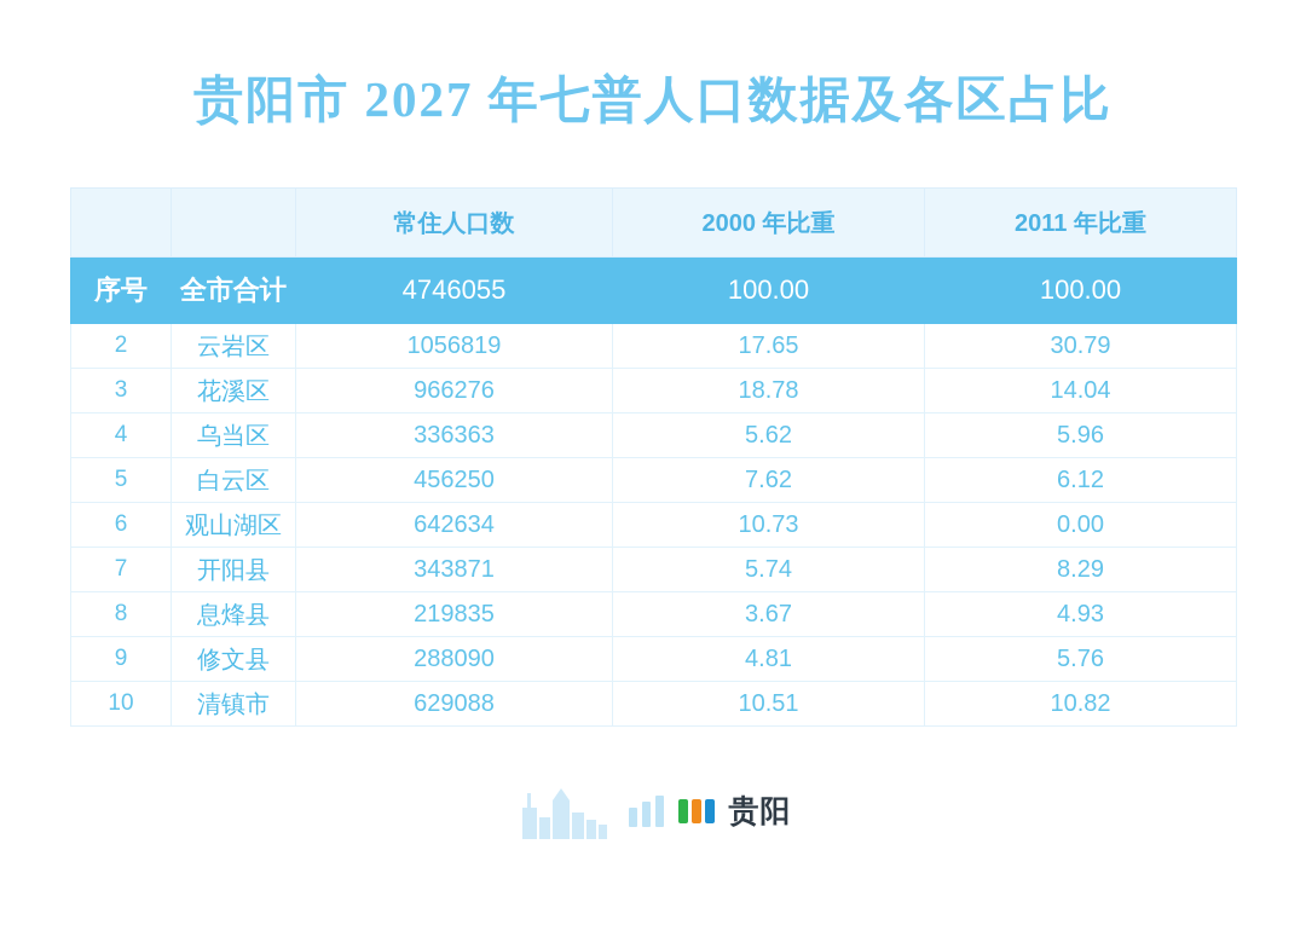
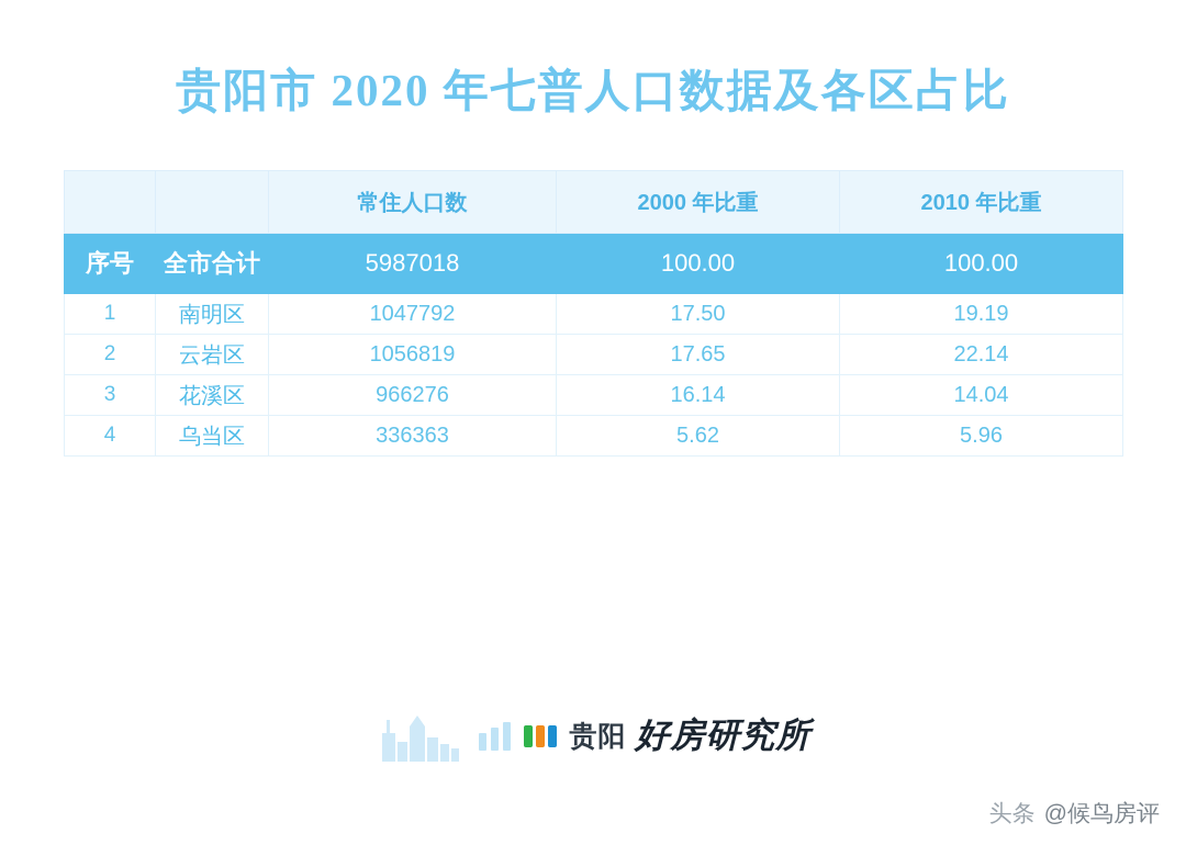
- 贵阳市 2027 年七普人口数据及各区占比
+ 贵阳市 2020 年七普人口数据及各区占比
- 		常住人口数	2000 年比重	2011 年比重
+ 		常住人口数	2000 年比重	2010 年比重
- 序号	全市合计	4746055	100.00	100.00
+ 序号	全市合计	5987018	100.00	100.00
+ 1	南明区	1047792	17.50	19.19
- 2	云岩区	1056819	17.65	30.79
+ 2	云岩区	1056819	17.65	22.14
- 3	花溪区	966276	18.78	14.04
+ 3	花溪区	966276	16.14	14.04
  4	乌当区	336363	5.62	5.96
- 5	白云区	456250	7.62	6.12
- 6	观山湖区	642634	10.73	0.00
- 7	开阳县	343871	5.74	8.29
- 8	息烽县	219835	3.67	4.93
- 9	修文县	288090	4.81	5.76
- 10	清镇市	629088	10.51	10.82
  贵阳
+ 好房研究所
+ 头条
+ @候鸟房评
